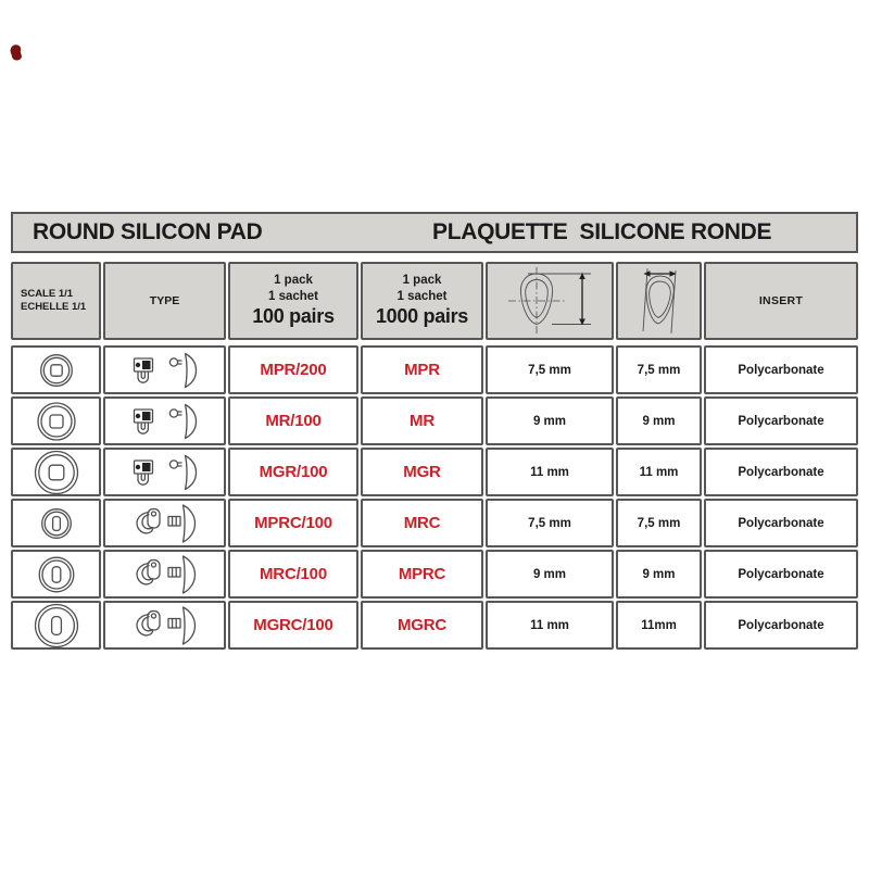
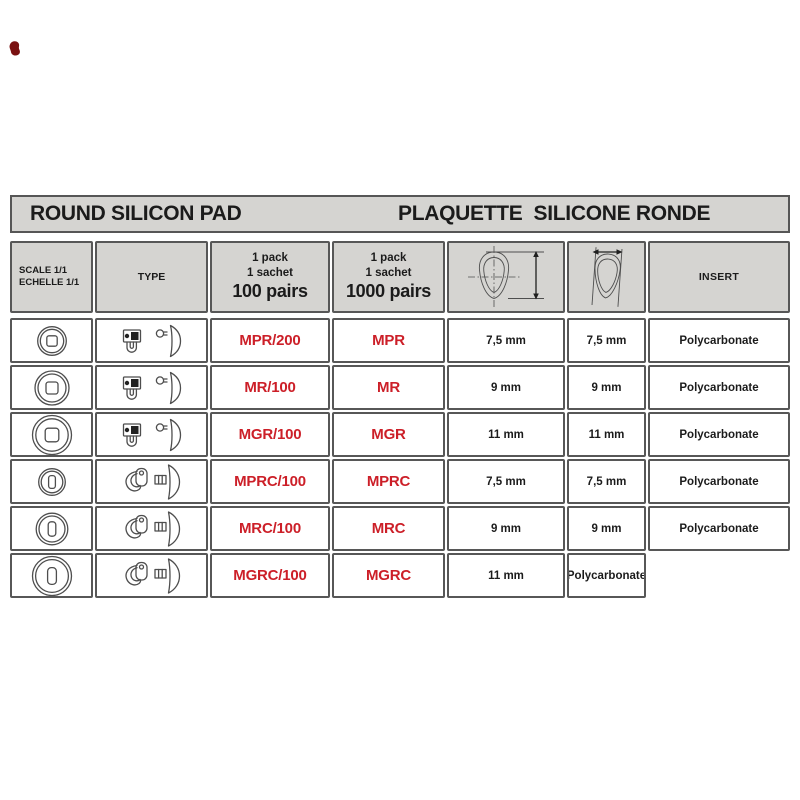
  ROUND SILICON PAD
  PLAQUETTE SILICONE RONDE
  SCALE 1/1
  ECHELLE 1/1
  TYPE
  1 pack
  1 sachet
  100 pairs
  1 pack
  1 sachet
  1000 pairs
  INSERT
  MPR/200
  MPR
  7,5 mm
  7,5 mm
  Polycarbonate
  MR/100
  MR
  9 mm
  9 mm
  Polycarbonate
  MGR/100
  MGR
  11 mm
  11 mm
  Polycarbonate
  MPRC/100
- MRC
+ MPRC
  7,5 mm
  7,5 mm
  Polycarbonate
  MRC/100
- MPRC
+ MRC
  9 mm
  9 mm
  Polycarbonate
  MGRC/100
  MGRC
  11 mm
- 11mm
  Polycarbonate
